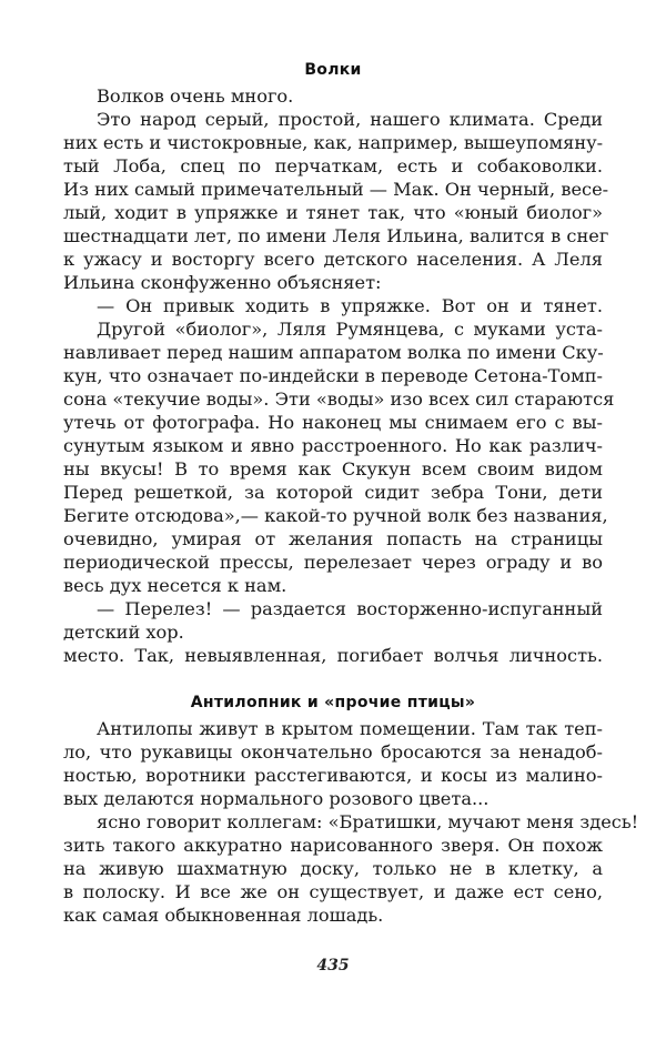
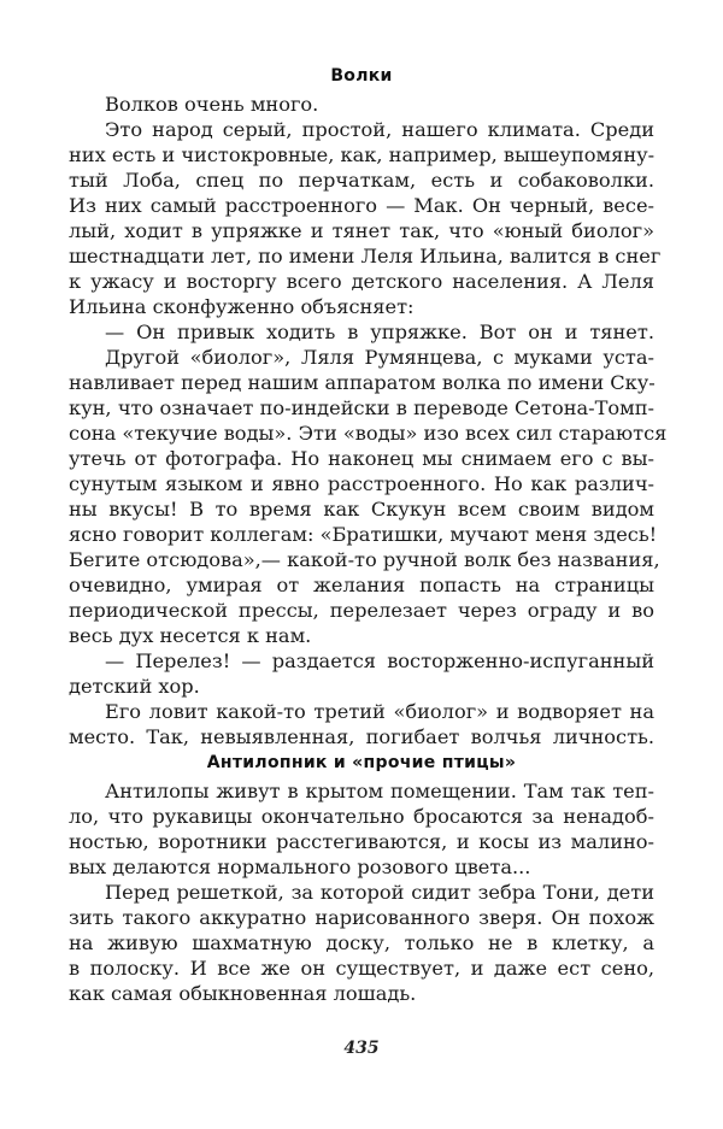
  Волки
  Волков очень много.
  Это народ серый, простой, нашего климата. Среди
  них есть и чистокровные, как, например, вышеупомяну-
  тый Лоба, спец по перчаткам, есть и собаковолки.
- Из них самый примечательный — Мак. Он черный, весе-
+ Из них самый расстроенного — Мак. Он черный, весе-
  лый, ходит в упряжке и тянет так, что «юный биолог»
  шестнадцати лет, по имени Леля Ильина, валится в снег
  к ужасу и восторгу всего детского населения. А Леля
  Ильина сконфуженно объясняет:
  — Он привык ходить в упряжке. Вот он и тянет.
  Другой «биолог», Ляля Румянцева, с муками уста-
  навливает перед нашим аппаратом волка по имени Ску-
  кун, что означает по-индейски в переводе Сетона-Томп-
  сона «текучие воды». Эти «воды» изо всех сил стараются
  утечь от фотографа. Но наконец мы снимаем его с вы-
  сунутым языком и явно расстроенного. Но как различ-
  ны вкусы! В то время как Скукун всем своим видом
- Перед решеткой, за которой сидит зебра Тони, дети
+ ясно говорит коллегам: «Братишки, мучают меня здесь!
  Бегите отсюдова»,— какой-то ручной волк без названия,
  очевидно, умирая от желания попасть на страницы
  периодической прессы, перелезает через ограду и во
  весь дух несется к нам.
  — Перелез! — раздается восторженно-испуганный
  детский хор.
+ Его ловит какой-то третий «биолог» и водворяет на
  место. Так, невыявленная, погибает волчья личность.
  Антилопник и «прочие птицы»
  Антилопы живут в крытом помещении. Там так теп-
  ло, что рукавицы окончательно бросаются за ненадоб-
  ностью, воротники расстегиваются, и косы из малино-
  вых делаются нормального розового цвета...
- ясно говорит коллегам: «Братишки, мучают меня здесь!
+ Перед решеткой, за которой сидит зебра Тони, дети
  зить такого аккуратно нарисованного зверя. Он похож
  на живую шахматную доску, только не в клетку, а
  в полоску. И все же он существует, и даже ест сено,
  как самая обыкновенная лошадь.
  435
